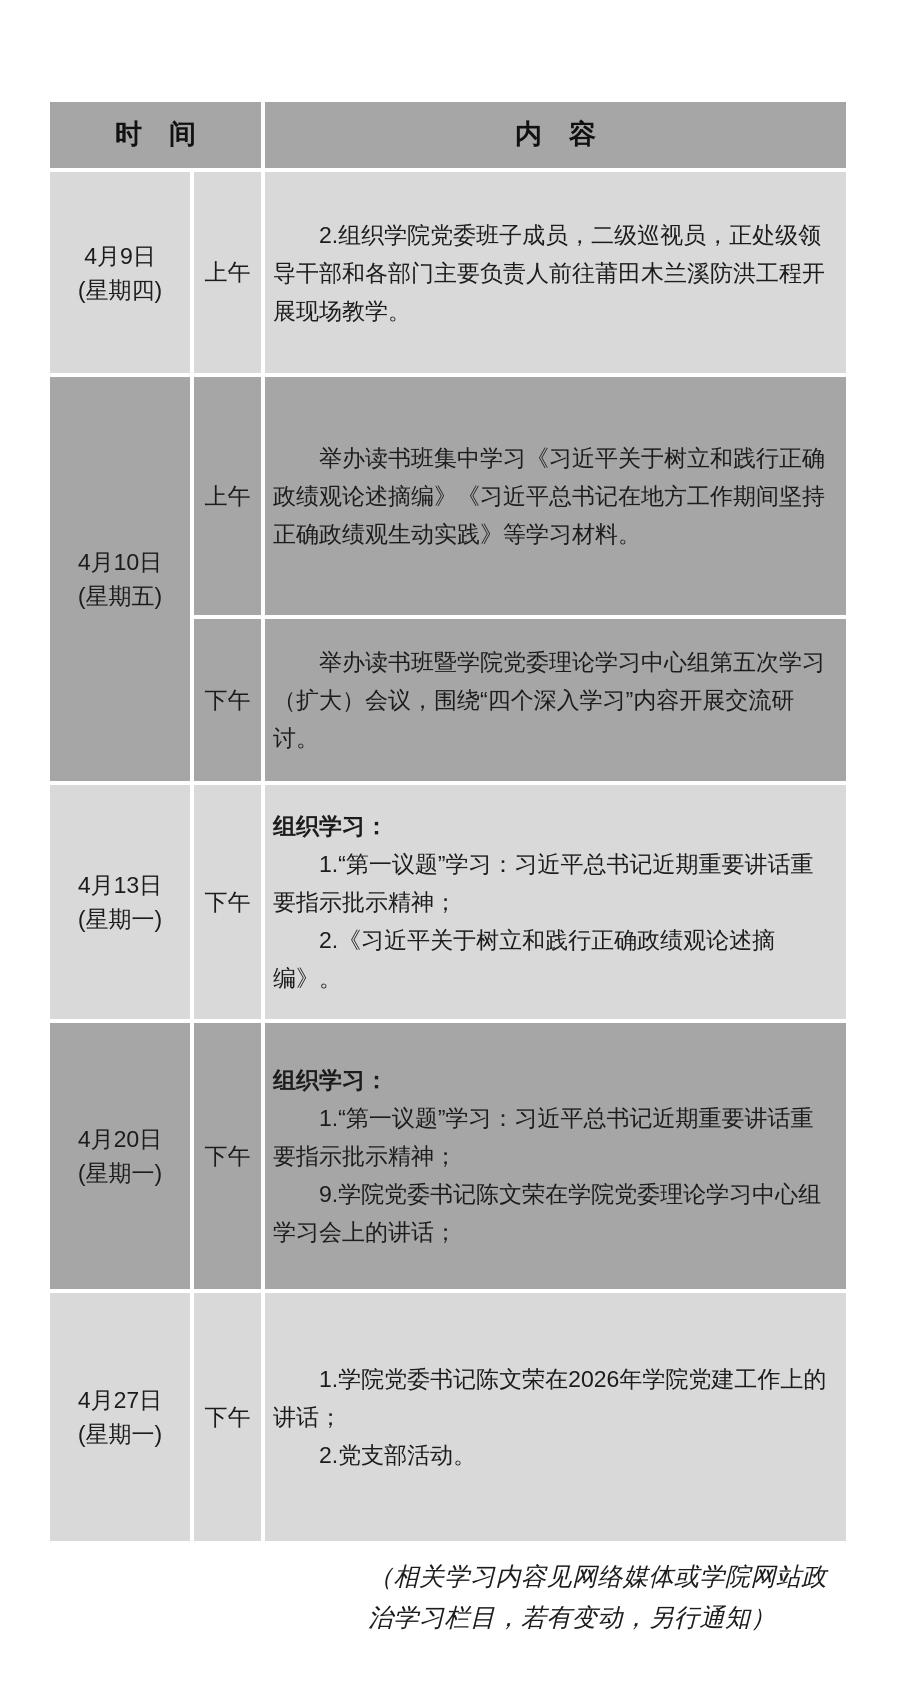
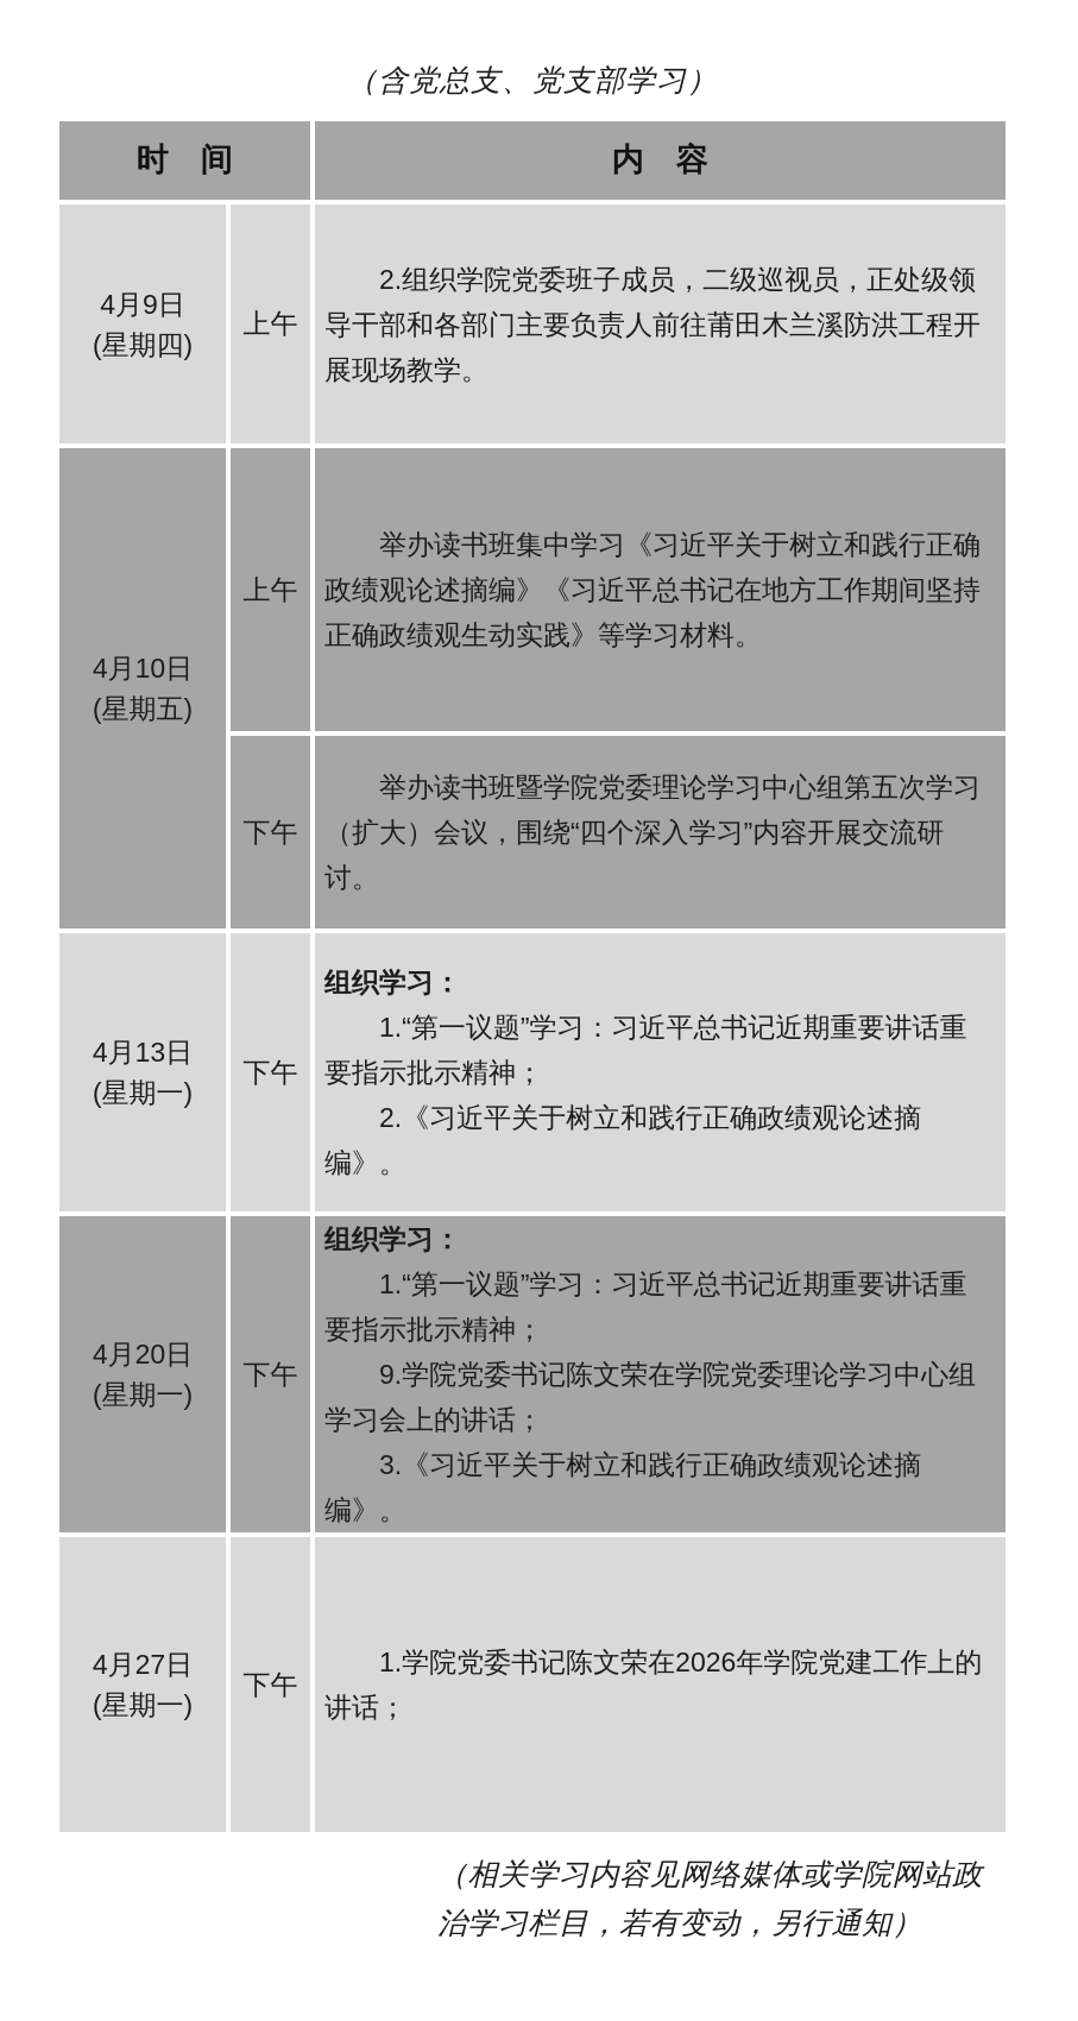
+ （含党总支、党支部学习）
  时 间
  内 容
  4月9日
  (星期四)
  上午
  2.组织学院党委班子成员，二级巡视员，正处级领导干部和各部门主要负责人前往莆田木兰溪防洪工程开展现场教学。
  4月10日
  (星期五)
  上午
  举办读书班集中学习《习近平关于树立和践行正确政绩观论述摘编》《习近平总书记在地方工作期间坚持正确政绩观生动实践》等学习材料。
  下午
  举办读书班暨学院党委理论学习中心组第五次学习（扩大）会议，围绕“四个深入学习”内容开展交流研讨。
  4月13日
  (星期一)
  下午
  组织学习：
  1.“第一议题”学习：习近平总书记近期重要讲话重要指示批示精神；
  2.《习近平关于树立和践行正确政绩观论述摘编》。
  4月20日
  (星期一)
  下午
  组织学习：
  1.“第一议题”学习：习近平总书记近期重要讲话重要指示批示精神；
  9.学院党委书记陈文荣在学院党委理论学习中心组学习会上的讲话；
+ 3.《习近平关于树立和践行正确政绩观论述摘编》。
  4月27日
  (星期一)
  下午
  1.学院党委书记陈文荣在2026年学院党建工作上的讲话；
- 2.党支部活动。
  （相关学习内容见网络媒体或学院网站政治学习栏目，若有变动，另行通知）
